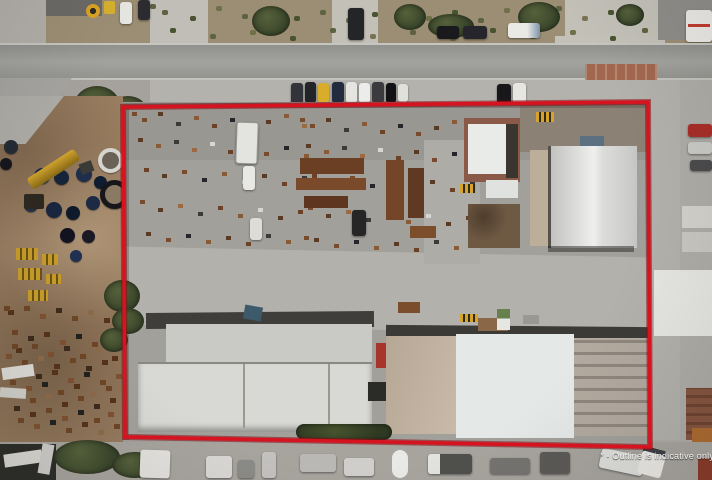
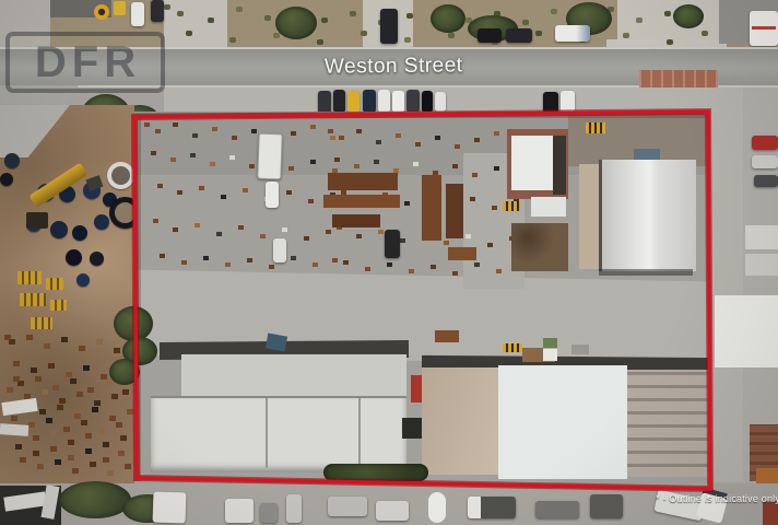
+ DFR
+ Weston Street
  * - Outline is indicative onl
